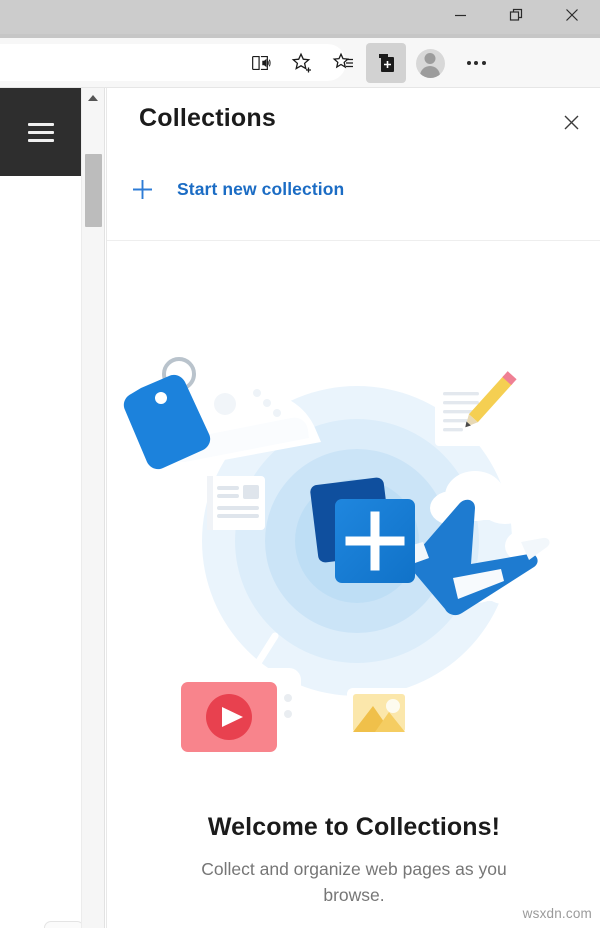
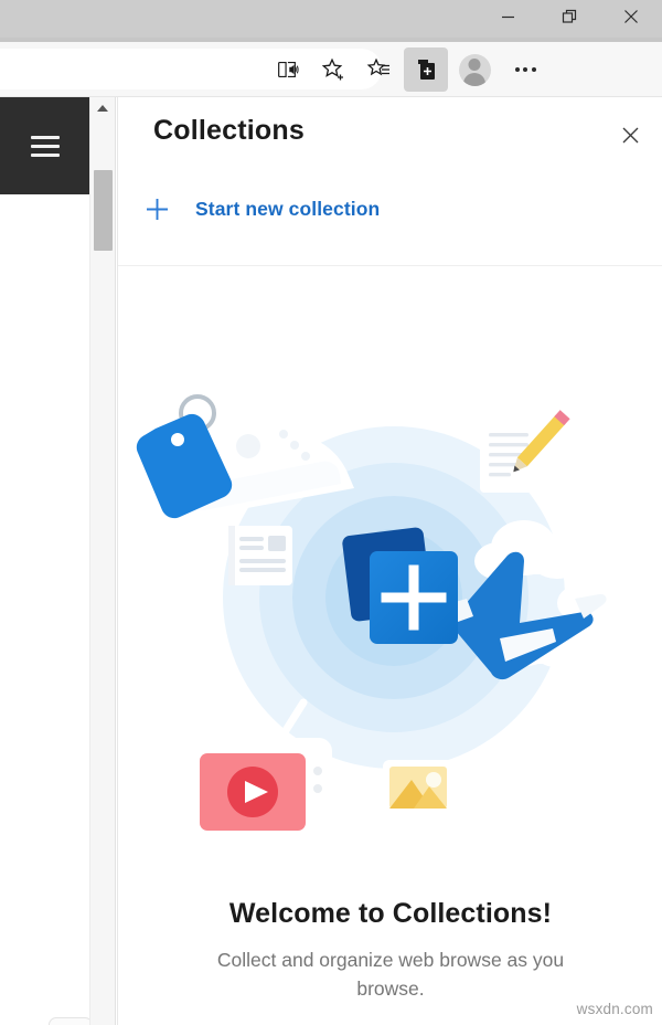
  Collections
  Start new collection
  Welcome to Collections!
- Collect and organize web pages as you browse.
+ Collect and organize web browse as you browse.
  wsxdn.com
